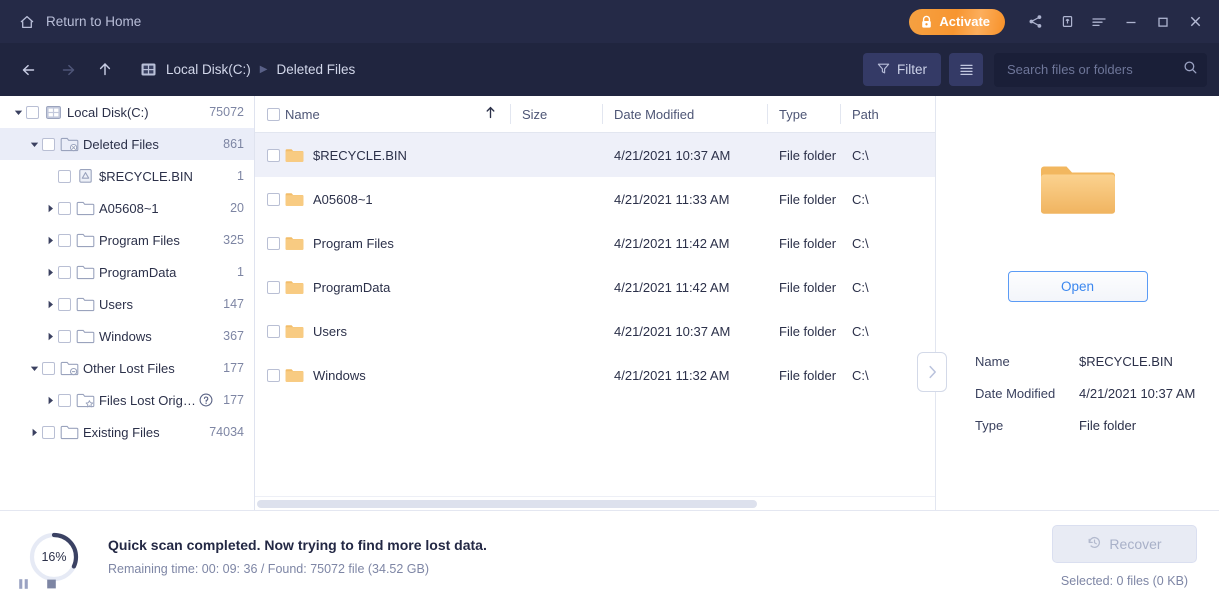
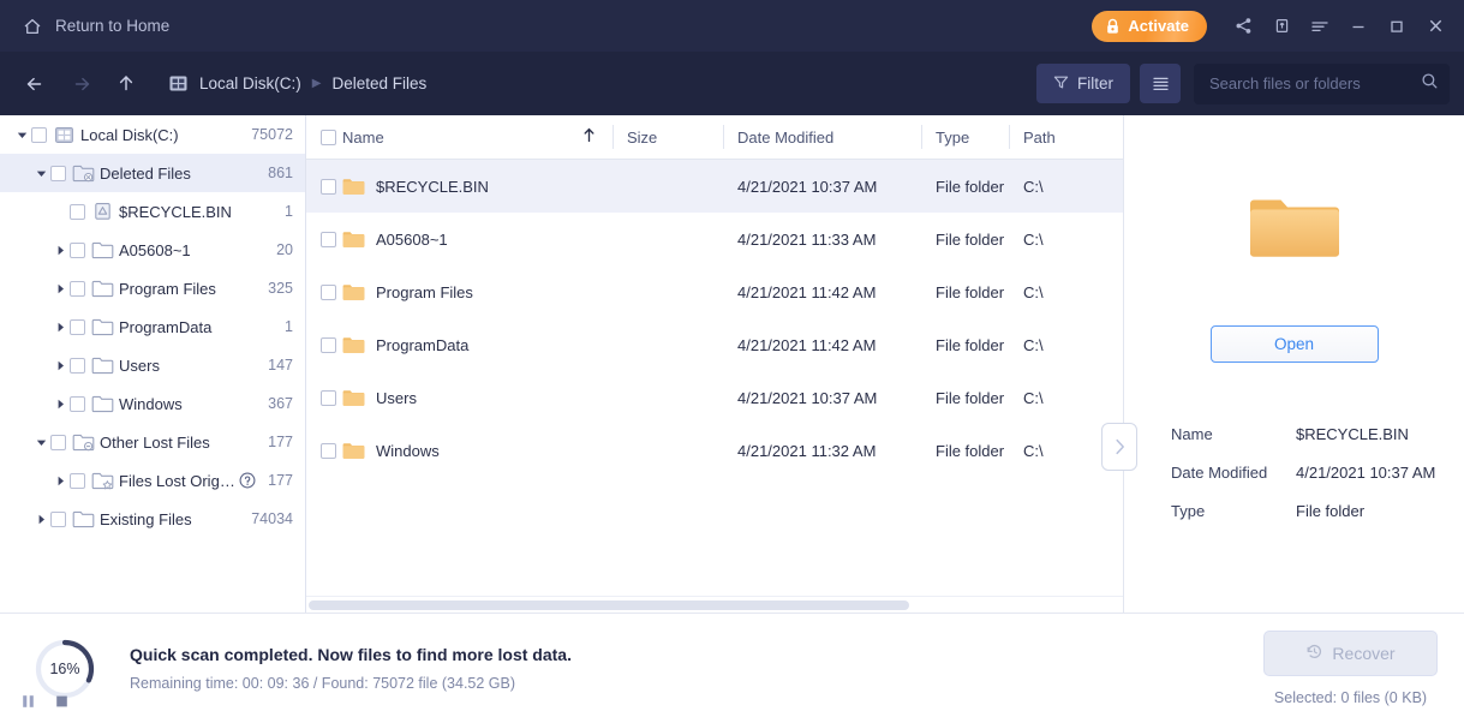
  Return to Home
  Activate
  Local Disk(C:)
  ▶
  Deleted Files
  Filter
  Search files or folders
  Local Disk(C:)
  75072
  Deleted Files
  861
  $RECYCLE.BIN
  1
  A05608~1
  20
  Program Files
  325
  ProgramData
  1
  Users
  147
  Windows
  367
  Other Lost Files
  177
  Files Lost Origina
  177
  Existing Files
  74034
  Name
  Size
  Date Modified
  Type
  Path
  $RECYCLE.BIN
  4/21/2021 10:37 AM
  File folder
  C:\
  A05608~1
  4/21/2021 11:33 AM
  File folder
  C:\
  Program Files
  4/21/2021 11:42 AM
  File folder
  C:\
  ProgramData
  4/21/2021 11:42 AM
  File folder
  C:\
  Users
  4/21/2021 10:37 AM
  File folder
  C:\
  Windows
  4/21/2021 11:32 AM
  File folder
  C:\
  Open
  Name
  $RECYCLE.BIN
  Date Modified
  4/21/2021 10:37 AM
  Type
  File folder
  16%
- Quick scan completed. Now trying to find more lost data.
+ Quick scan completed. Now files to find more lost data.
  Remaining time: 00: 09: 36 / Found: 75072 file (34.52 GB)
  Recover
  Selected: 0 files (0 KB)
